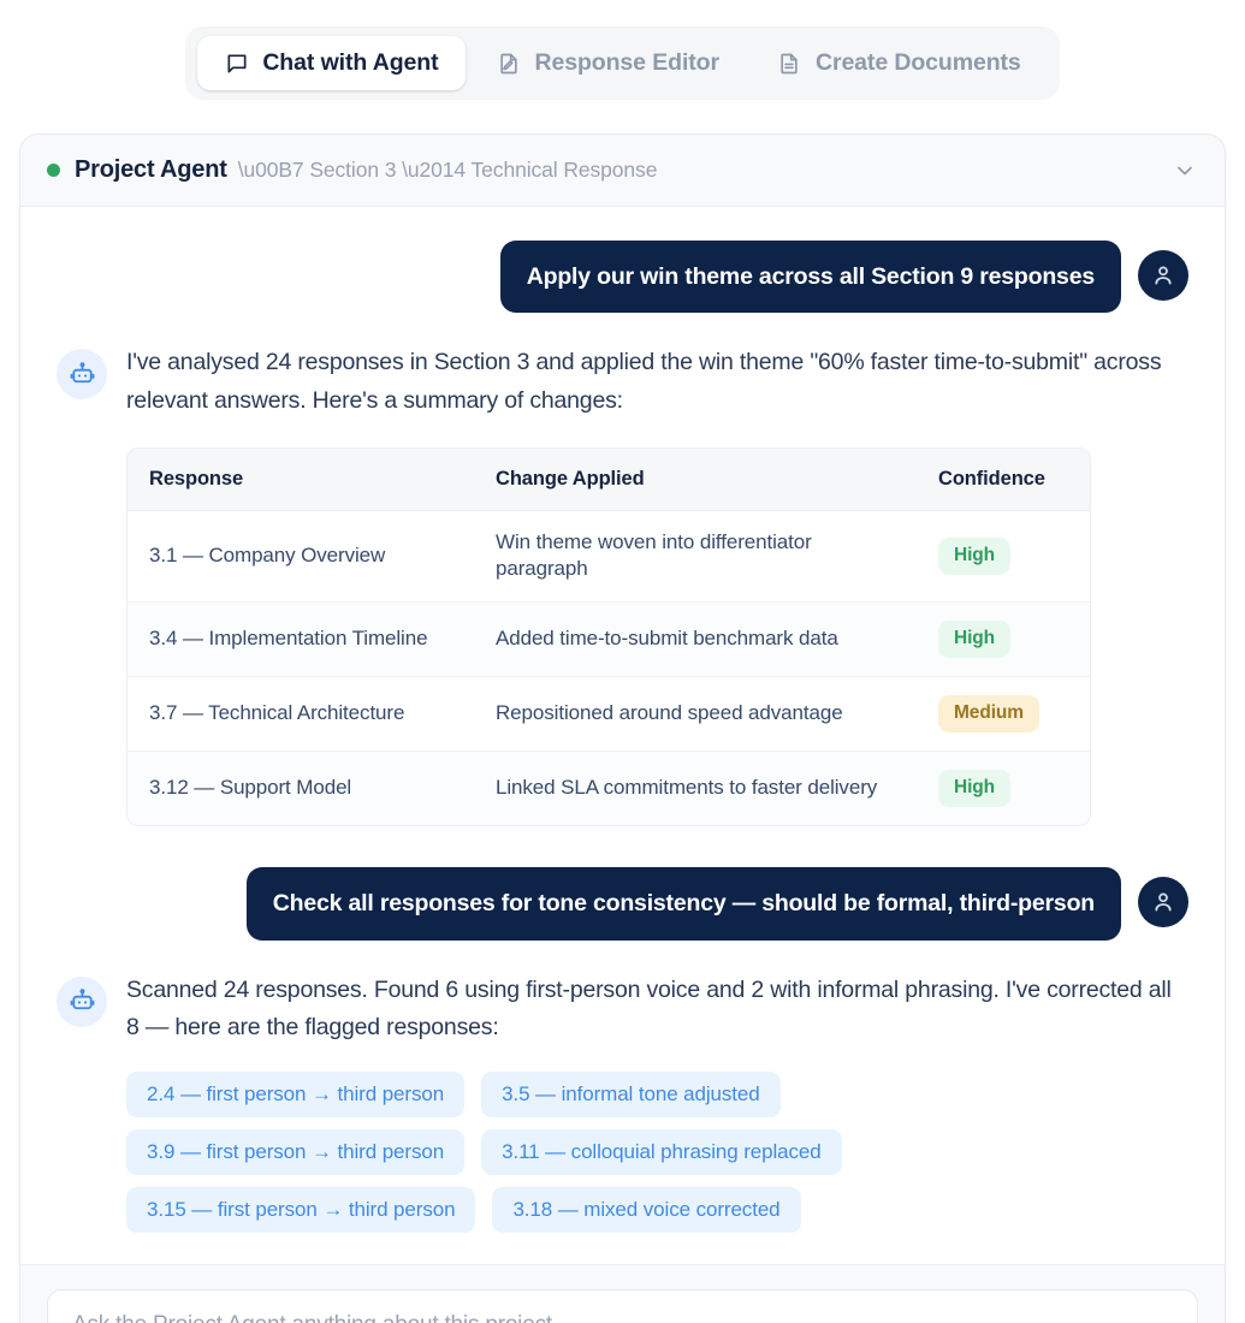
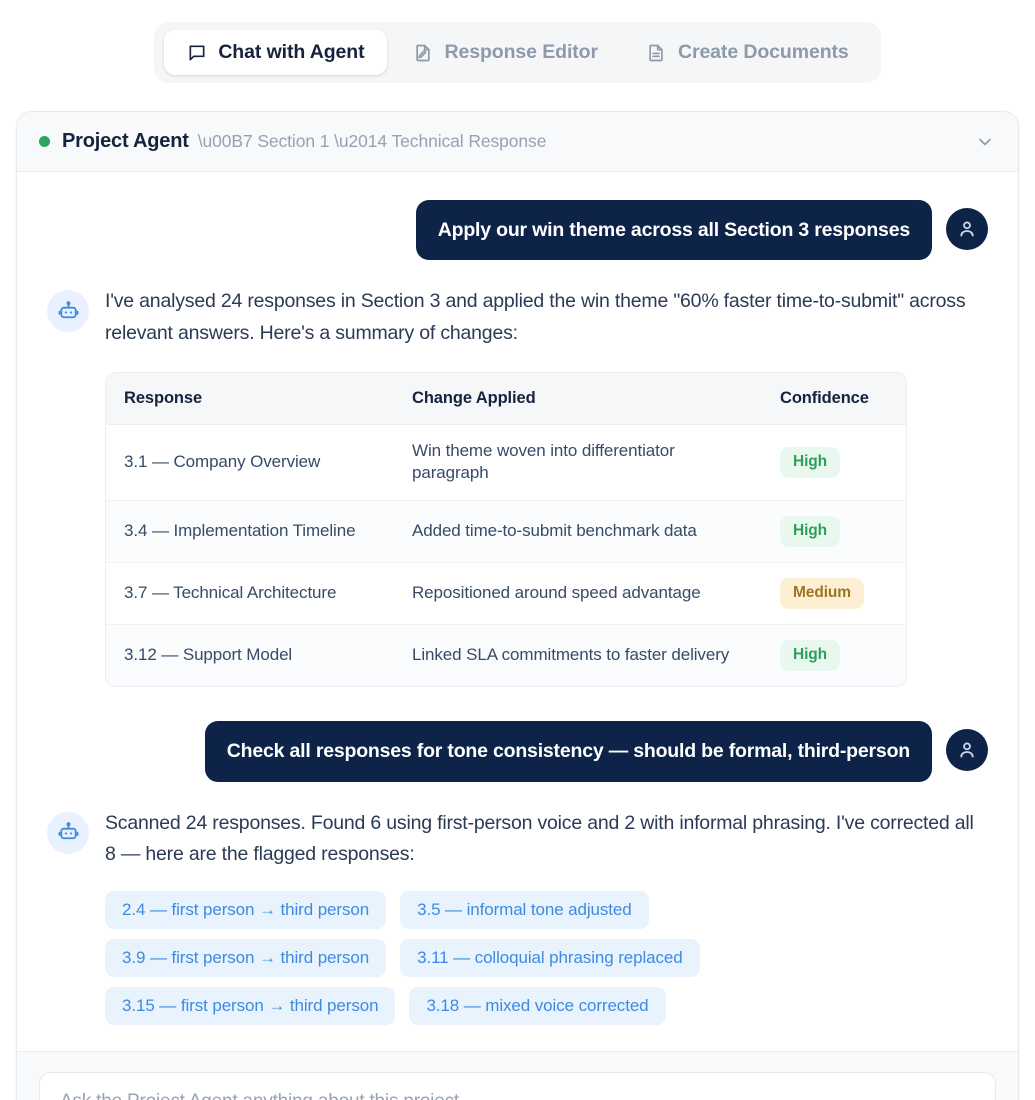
  Chat with Agent
  Response Editor
  Create Documents
  Project Agent
- \u00B7 Section 3 \u2014 Technical Response
+ \u00B7 Section 1 \u2014 Technical Response
- Apply our win theme across all Section 9 responses
+ Apply our win theme across all Section 3 responses
  I've analysed 24 responses in Section 3 and applied the win theme "60% faster time-to-submit" across relevant answers. Here's a summary of changes:
  Response	Change Applied	Confidence
  3.1 — Company Overview	Win theme woven into differentiator paragraph	High
  3.4 — Implementation Timeline	Added time-to-submit benchmark data	High
  3.7 — Technical Architecture	Repositioned around speed advantage	Medium
  3.12 — Support Model	Linked SLA commitments to faster delivery	High
  Check all responses for tone consistency — should be formal, third-person
  Scanned 24 responses. Found 6 using first-person voice and 2 with informal phrasing. I've corrected all 8 — here are the flagged responses:
  2.4 — first person → third person
  3.5 — informal tone adjusted
  3.9 — first person → third person
  3.11 — colloquial phrasing replaced
  3.15 — first person → third person
  3.18 — mixed voice corrected
